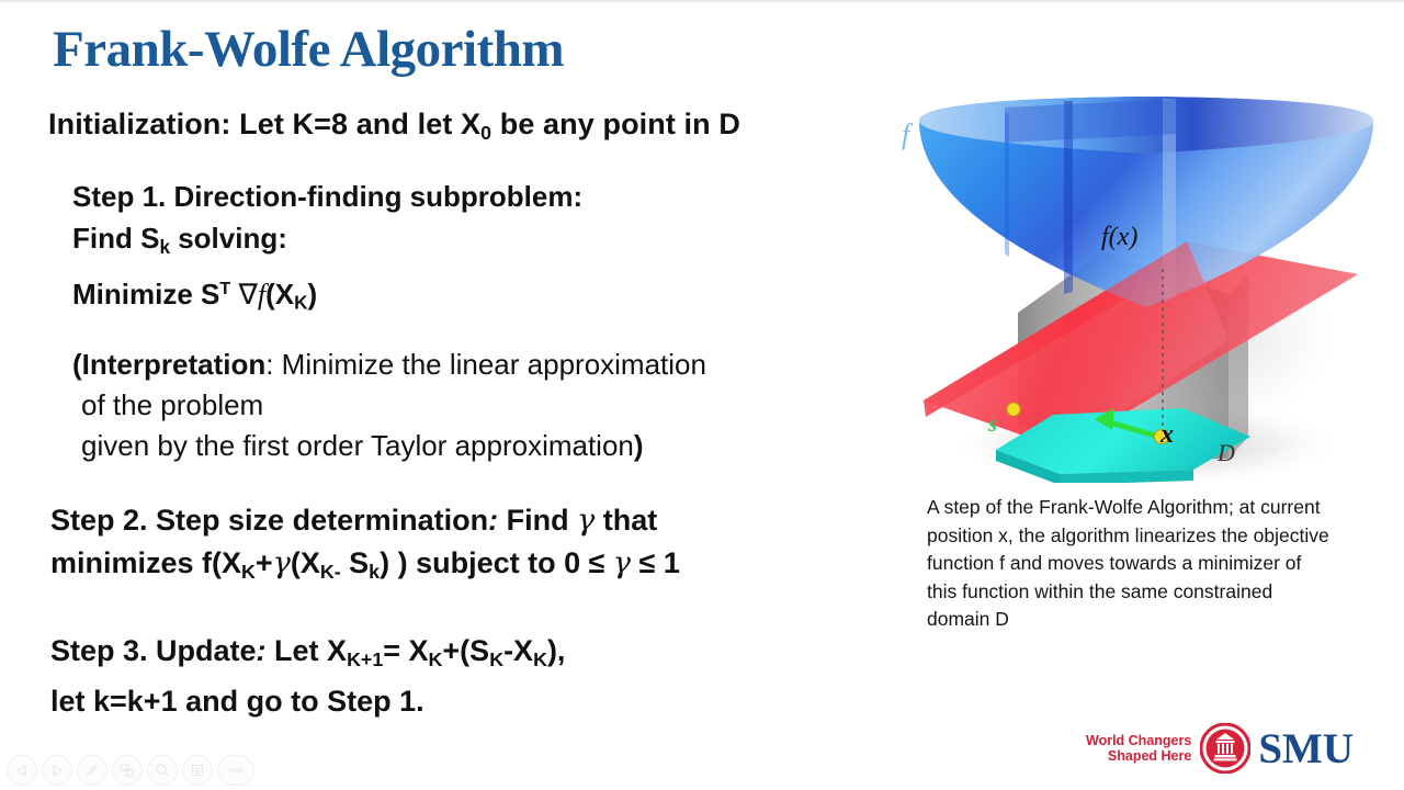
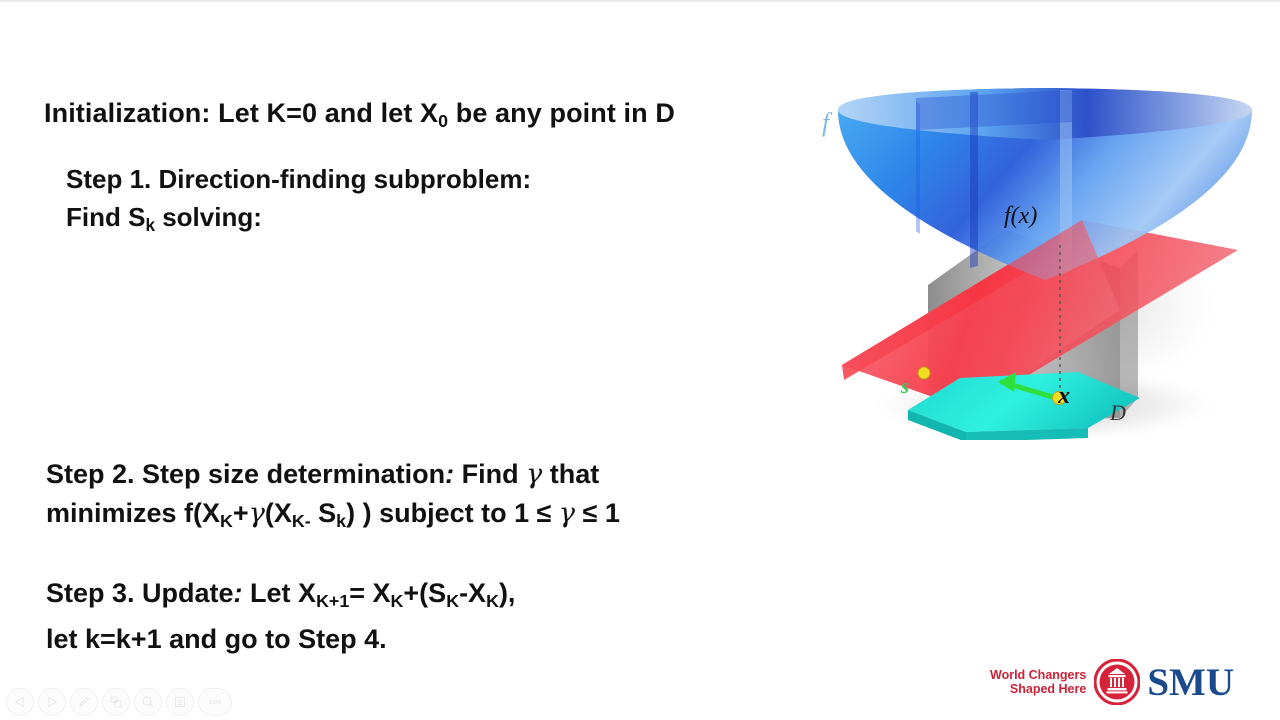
- Frank-Wolfe Algorithm
- Initialization: Let K=8 and let X0 be any point in D
+ Initialization: Let K=0 and let X0 be any point in D
  Step 1. Direction-finding subproblem:
  Find Sk solving:
- Minimize ST ∇f(XK)
- (Interpretation: Minimize the linear approximation
- of the problem
- given by the first order Taylor approximation)
  Step 2. Step size determination: Find γ that
- minimizes f(XK+γ(XK- Sk) ) subject to 0 ≤ γ ≤ 1
+ minimizes f(XK+γ(XK- Sk) ) subject to 1 ≤ γ ≤ 1
  Step 3. Update: Let XK+1= XK+(SK-XK),
- let k=k+1 and go to Step 1.
+ let k=k+1 and go to Step 4.
  f
  f(x)
  x
  s
  D
- A step of the Frank-Wolfe Algorithm; at current position x, the algorithm linearizes the objective function f and moves towards a minimizer of this function within the same constrained domain D
  World Changers
  Shaped Here
  SMU
